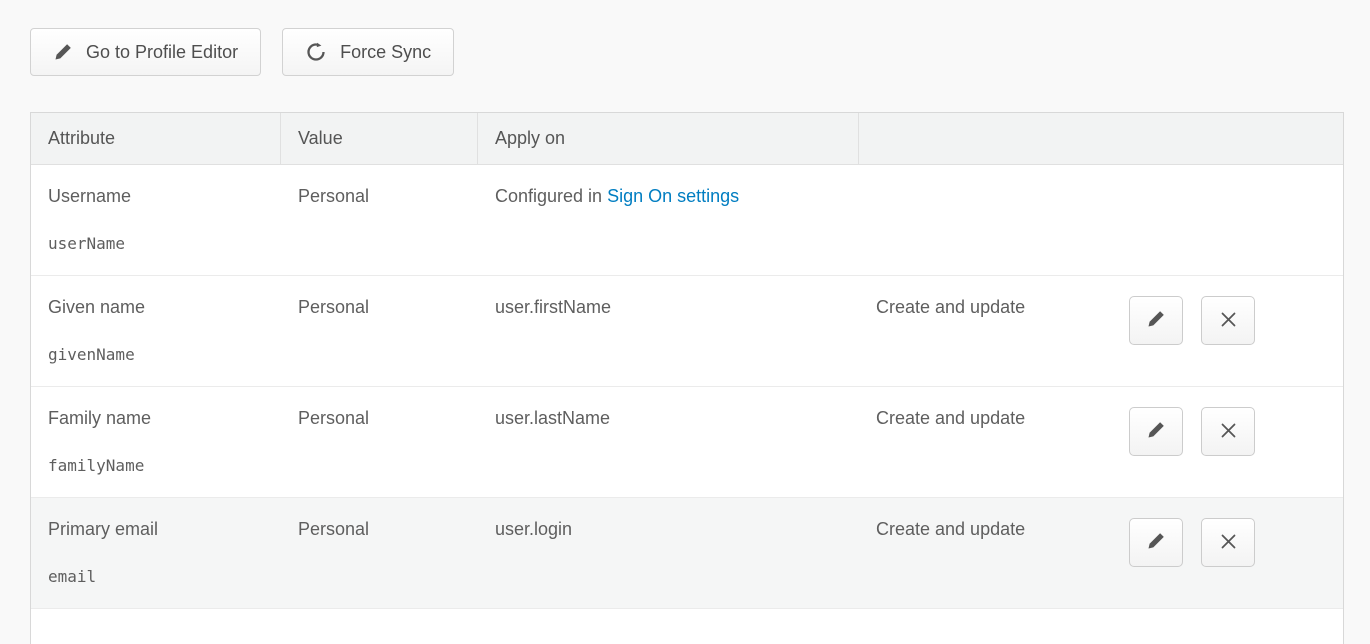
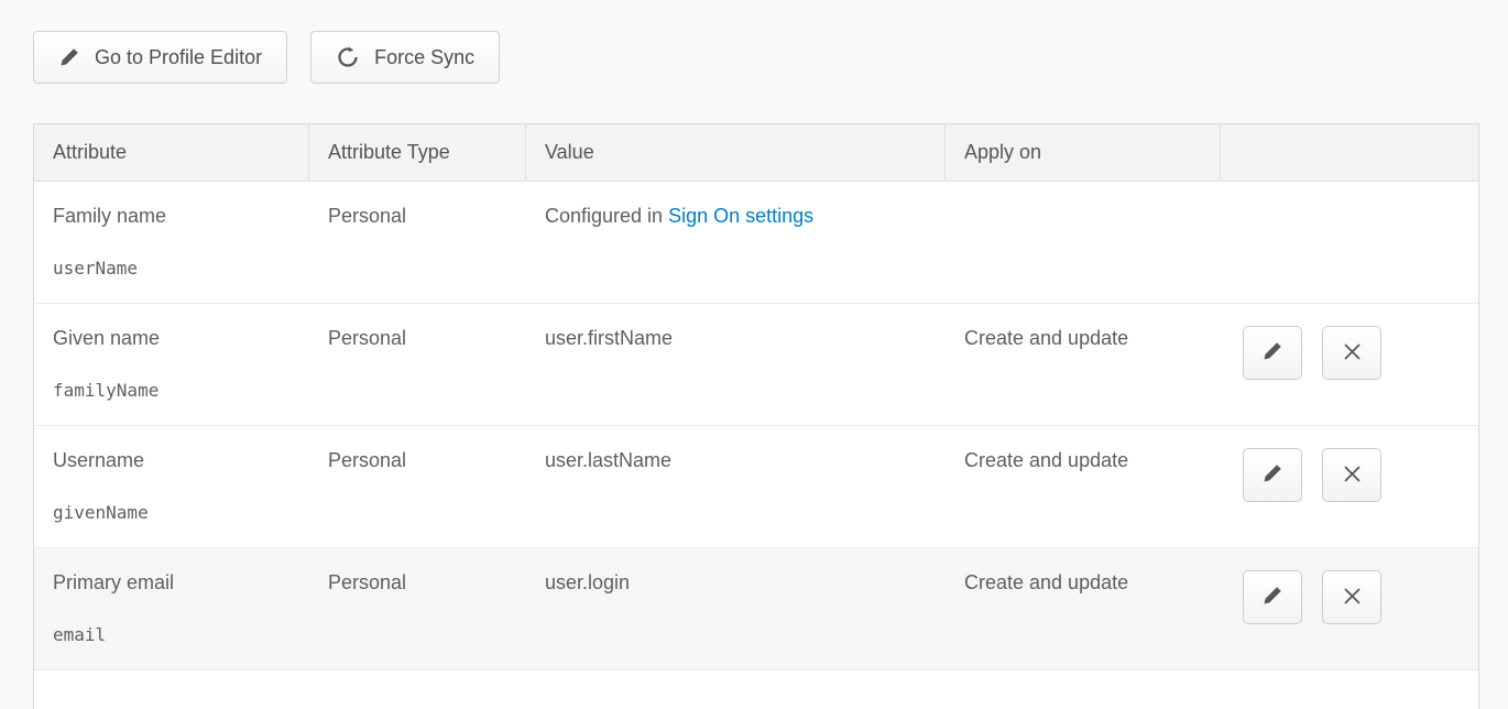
  Go to Profile Editor
  Force Sync
  Attribute
+ Attribute Type
  Value
  Apply on
- Username
+ Family name
  userName
  Personal
  Configured in Sign On settings
  Given name
- givenName
+ familyName
  Personal
  user.firstName
  Create and update
- Family name
+ Username
- familyName
+ givenName
  Personal
  user.lastName
  Create and update
  Primary email
  email
  Personal
  user.login
  Create and update
